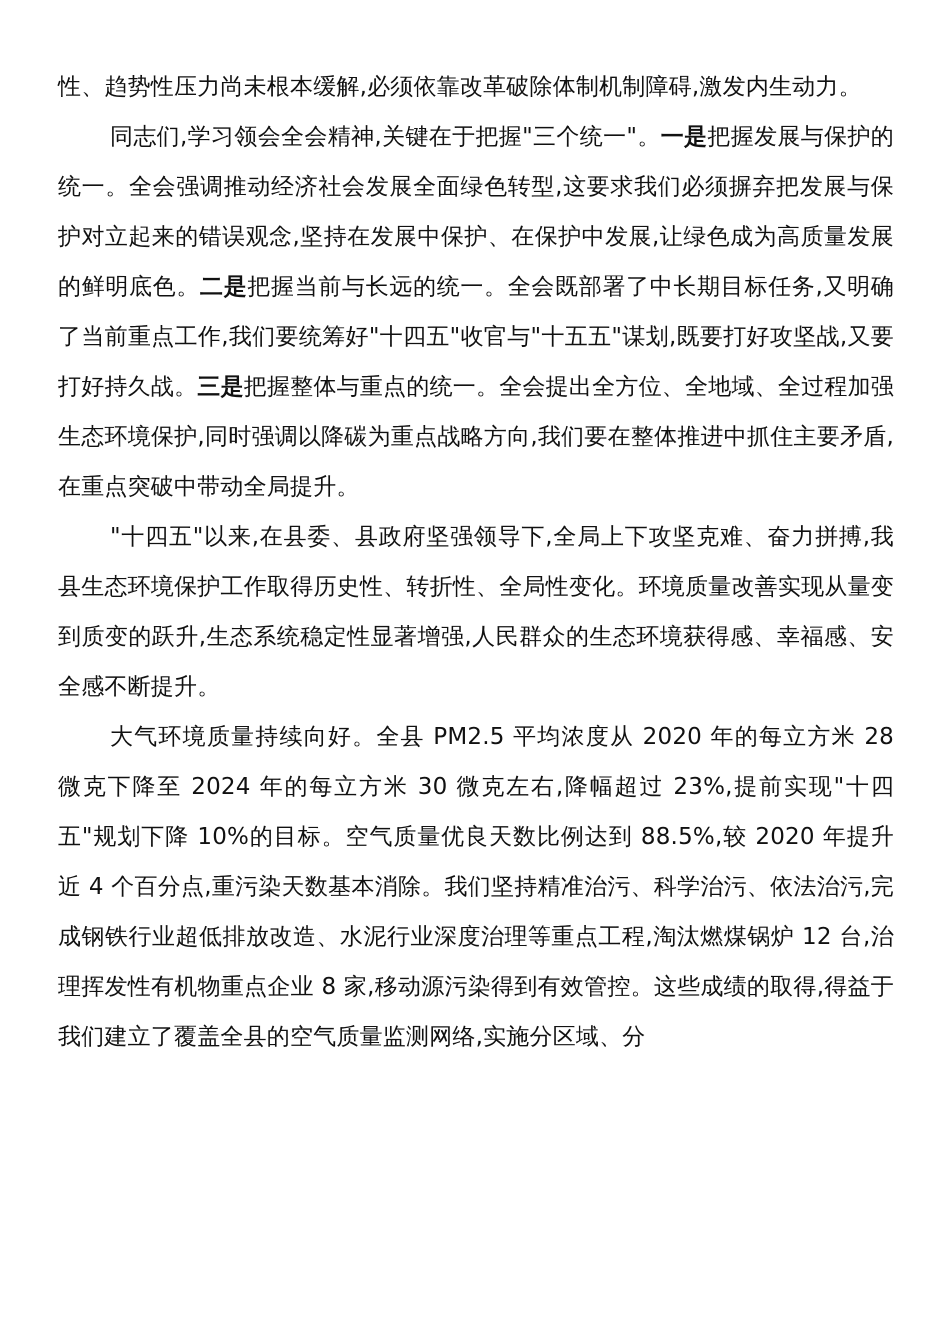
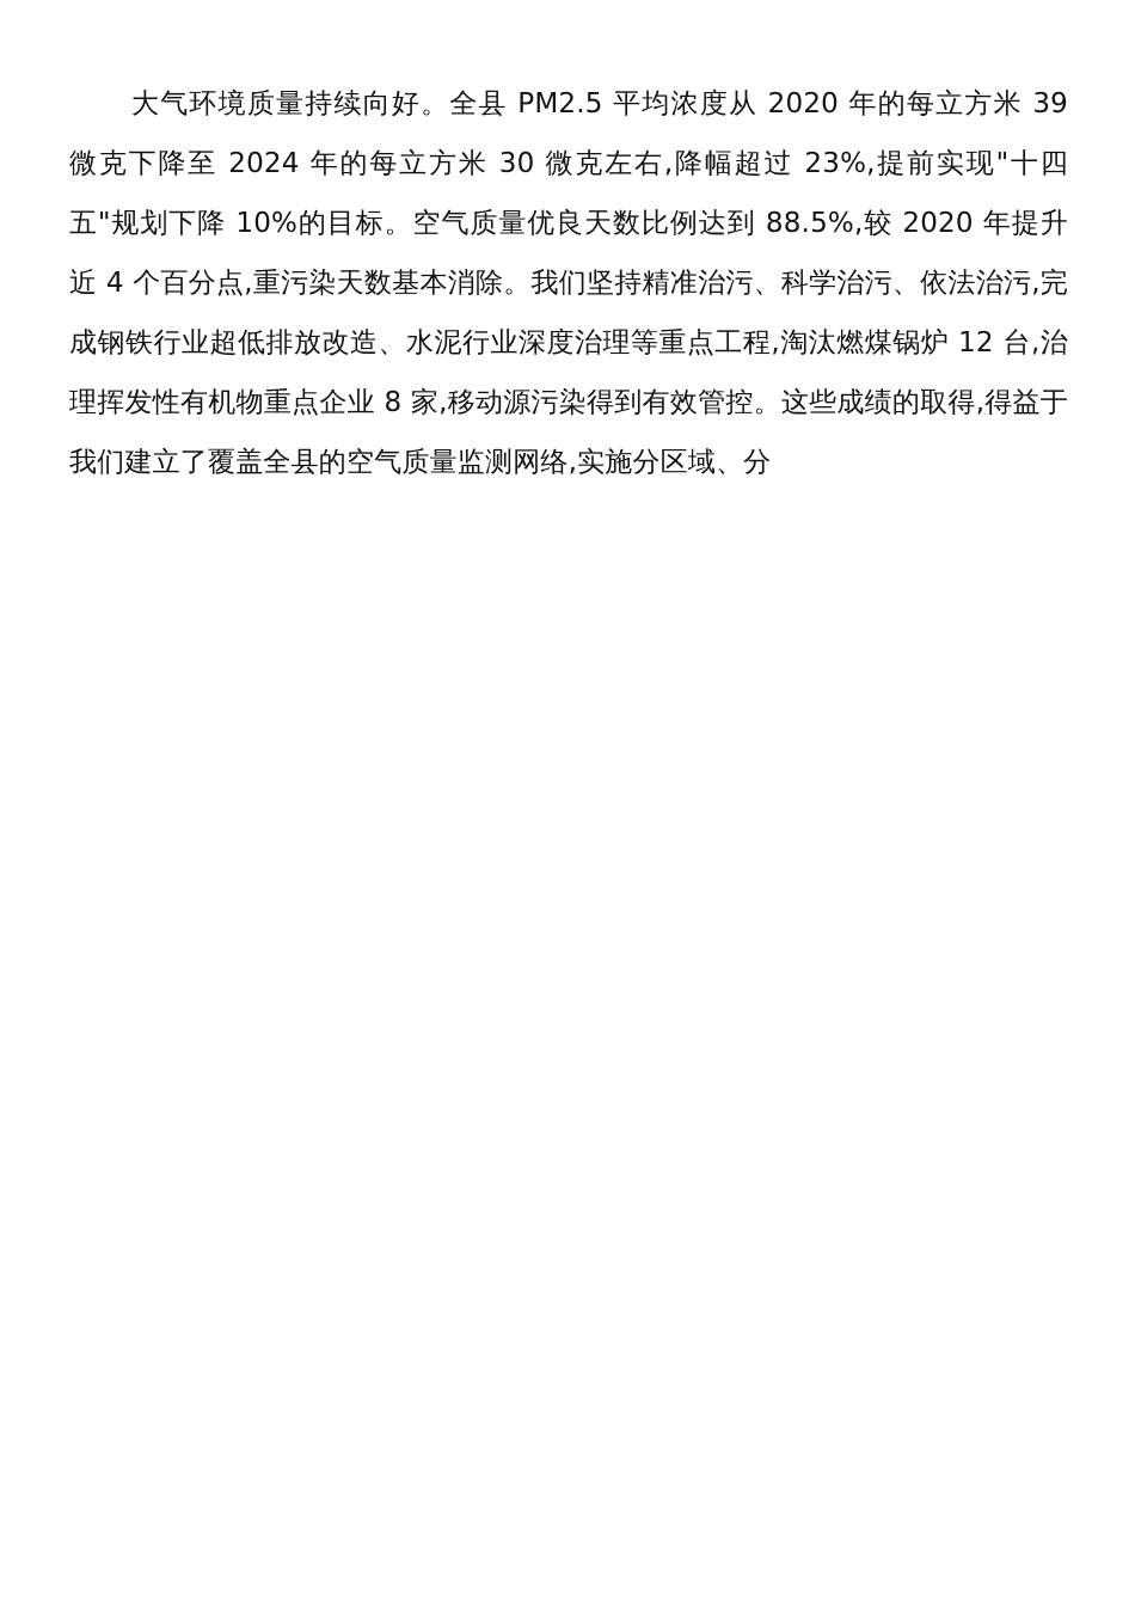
- 性、趋势性压力尚未根本缓解,必须依靠改革破除体制机制障碍,激发内生动力。
- 同志们,学习领会全会精神,关键在于把握"三个统一"。一是把握发展与保护的统一。全会强调推动经济社会发展全面绿色转型,这要求我们必须摒弃把发展与保护对立起来的错误观念,坚持在发展中保护、在保护中发展,让绿色成为高质量发展的鲜明底色。二是把握当前与长远的统一。全会既部署了中长期目标任务,又明确了当前重点工作,我们要统筹好"十四五"收官与"十五五"谋划,既要打好攻坚战,又要打好持久战。三是把握整体与重点的统一。全会提出全方位、全地域、全过程加强生态环境保护,同时强调以降碳为重点战略方向,我们要在整体推进中抓住主要矛盾,在重点突破中带动全局提升。
- "十四五"以来,在县委、县政府坚强领导下,全局上下攻坚克难、奋力拼搏,我县生态环境保护工作取得历史性、转折性、全局性变化。环境质量改善实现从量变到质变的跃升,生态系统稳定性显著增强,人民群众的生态环境获得感、幸福感、安全感不断提升。
- 大气环境质量持续向好。全县 PM2.5 平均浓度从 2020 年的每立方米 28 微克下降至 2024 年的每立方米 30 微克左右,降幅超过 23%,提前实现"十四五"规划下降 10%的目标。空气质量优良天数比例达到 88.5%,较 2020 年提升近 4 个百分点,重污染天数基本消除。我们坚持精准治污、科学治污、依法治污,完成钢铁行业超低排放改造、水泥行业深度治理等重点工程,淘汰燃煤锅炉 12 台,治理挥发性有机物重点企业 8 家,移动源污染得到有效管控。这些成绩的取得,得益于我们建立了覆盖全县的空气质量监测网络,实施分区域、分
+ 大气环境质量持续向好。全县 PM2.5 平均浓度从 2020 年的每立方米 39 微克下降至 2024 年的每立方米 30 微克左右,降幅超过 23%,提前实现"十四五"规划下降 10%的目标。空气质量优良天数比例达到 88.5%,较 2020 年提升近 4 个百分点,重污染天数基本消除。我们坚持精准治污、科学治污、依法治污,完成钢铁行业超低排放改造、水泥行业深度治理等重点工程,淘汰燃煤锅炉 12 台,治理挥发性有机物重点企业 8 家,移动源污染得到有效管控。这些成绩的取得,得益于我们建立了覆盖全县的空气质量监测网络,实施分区域、分
